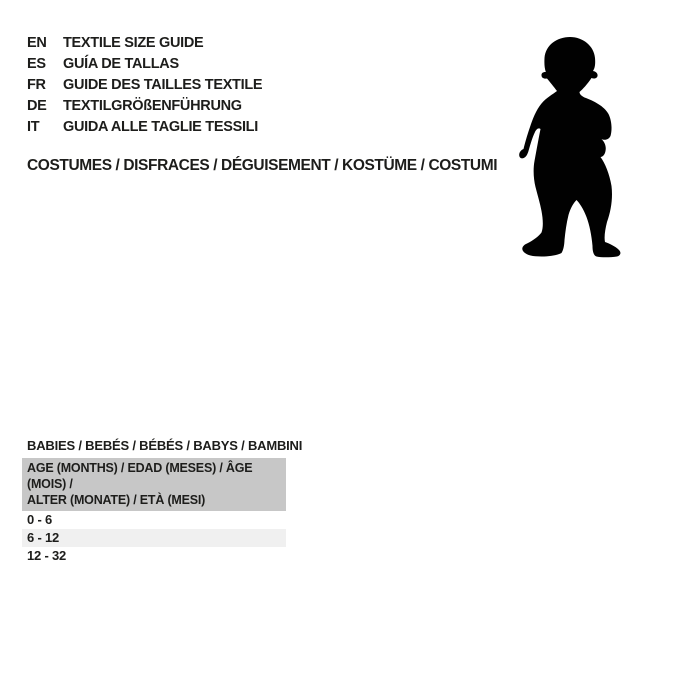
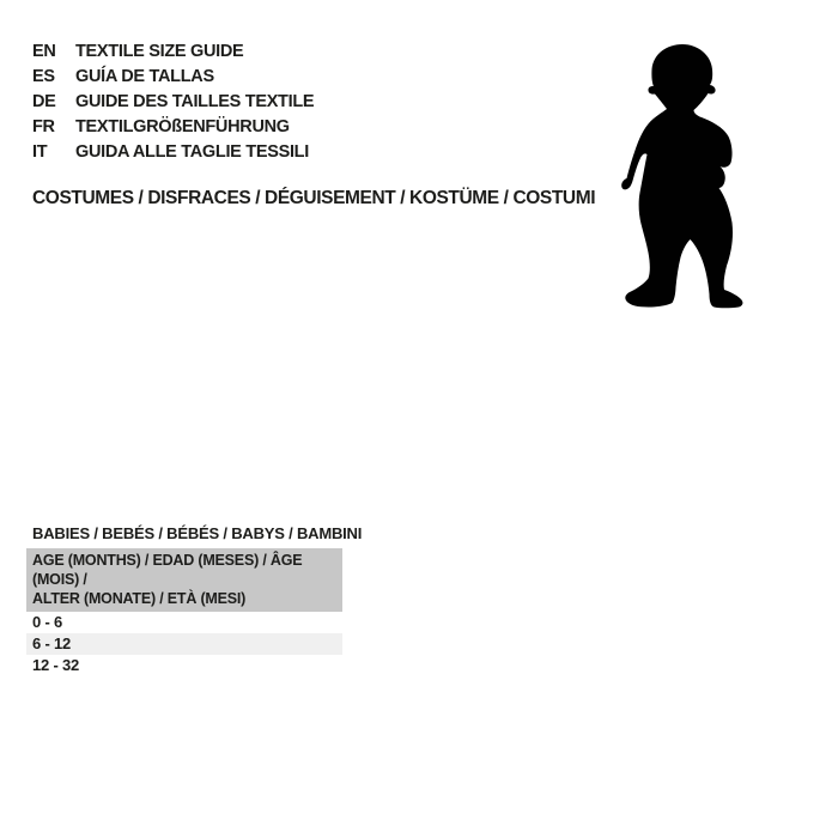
  EN
  TEXTILE SIZE GUIDE
  ES
  GUÍA DE TALLAS
- FR
+ DE
  GUIDE DES TAILLES TEXTILE
- DE
+ FR
  TEXTILGRÖßENFÜHRUNG
  IT
  GUIDA ALLE TAGLIE TESSILI
  COSTUMES / DISFRACES / DÉGUISEMENT / KOSTÜME / COSTUMI
  BABIES / BEBÉS / BÉBÉS / BABYS / BAMBINI
  AGE (MONTHS) / EDAD (MESES) / ÂGE (MOIS) /
  ALTER (MONATE) / ETÀ (MESI)
  0 - 6
  6 - 12
  12 - 32
